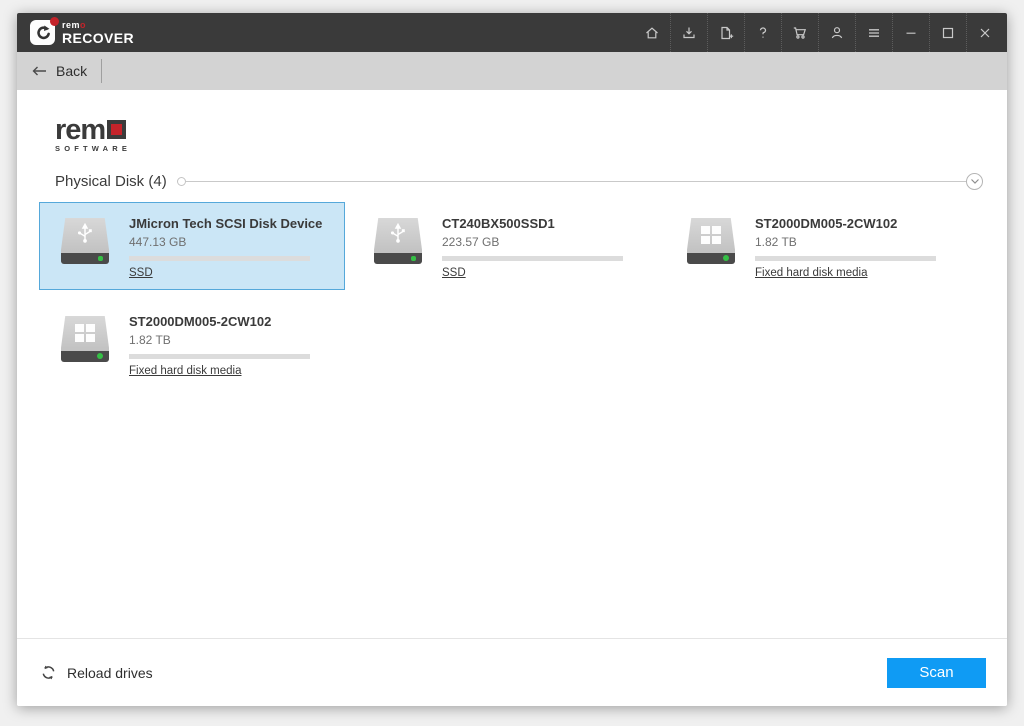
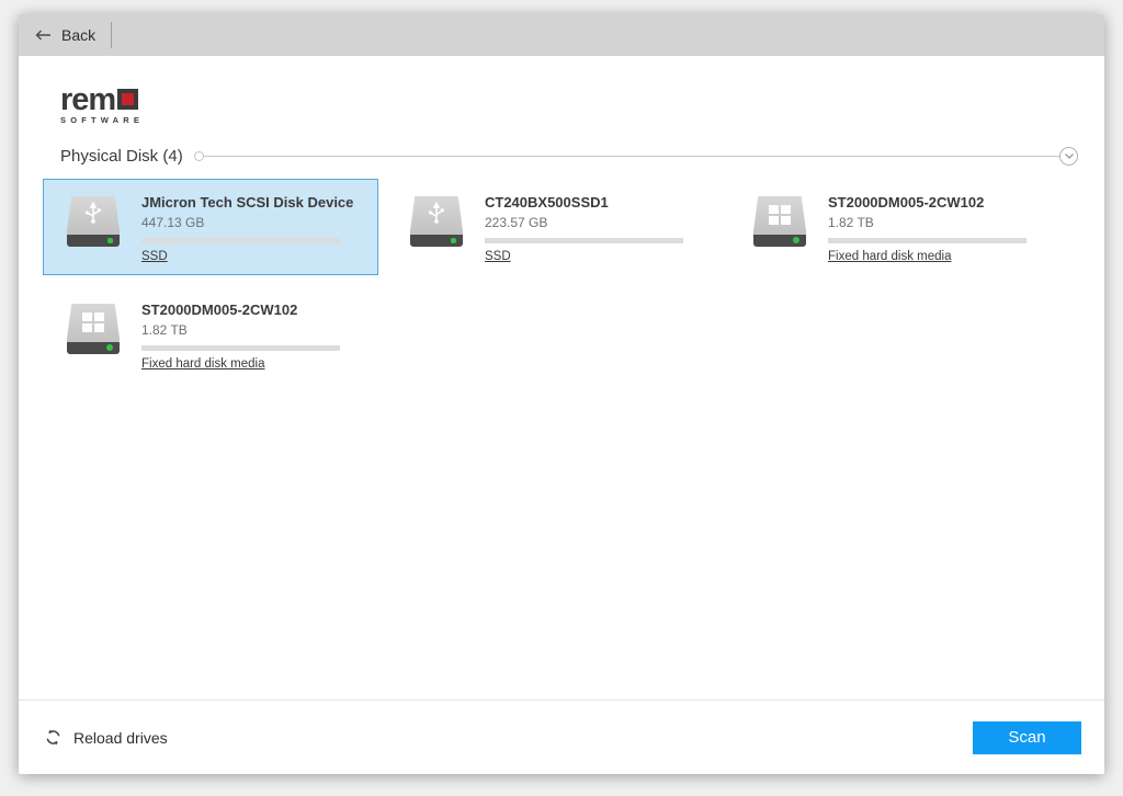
- remo
- RECOVER
  Back
  rem
  SOFTWARE
  Physical Disk (4)
  JMicron Tech SCSI Disk Device
  447.13 GB
  SSD
  CT240BX500SSD1
  223.57 GB
  SSD
  ST2000DM005-2CW102
  1.82 TB
  Fixed hard disk media
  ST2000DM005-2CW102
  1.82 TB
  Fixed hard disk media
  Reload drives
  Scan
